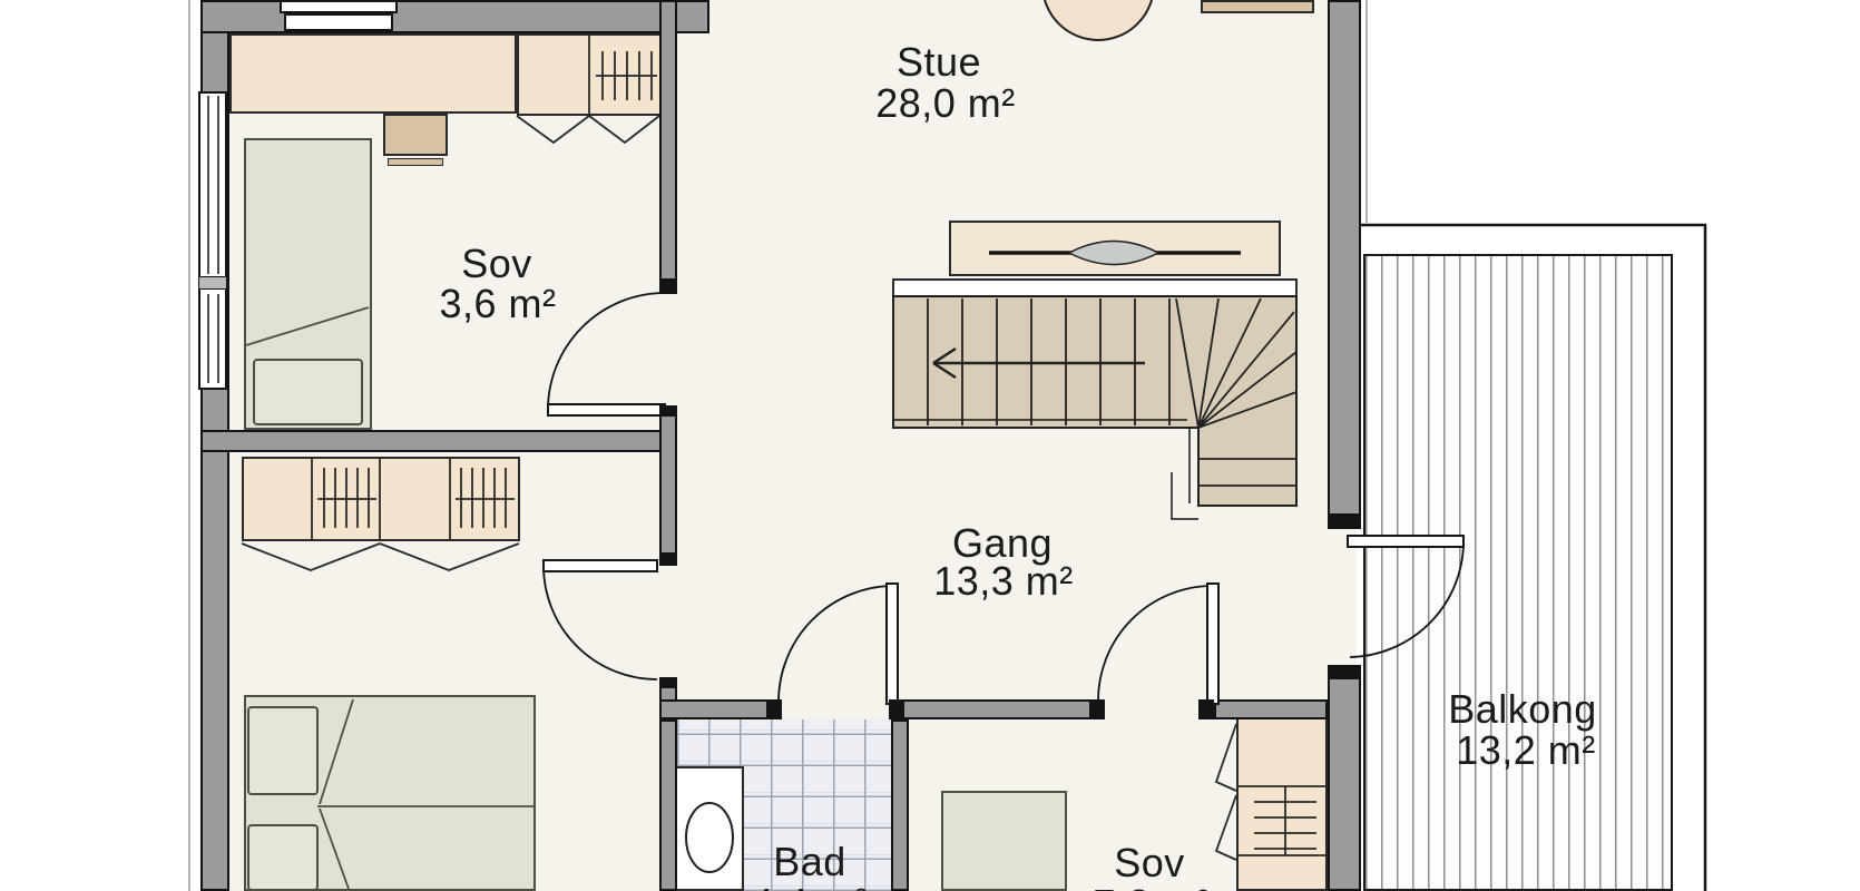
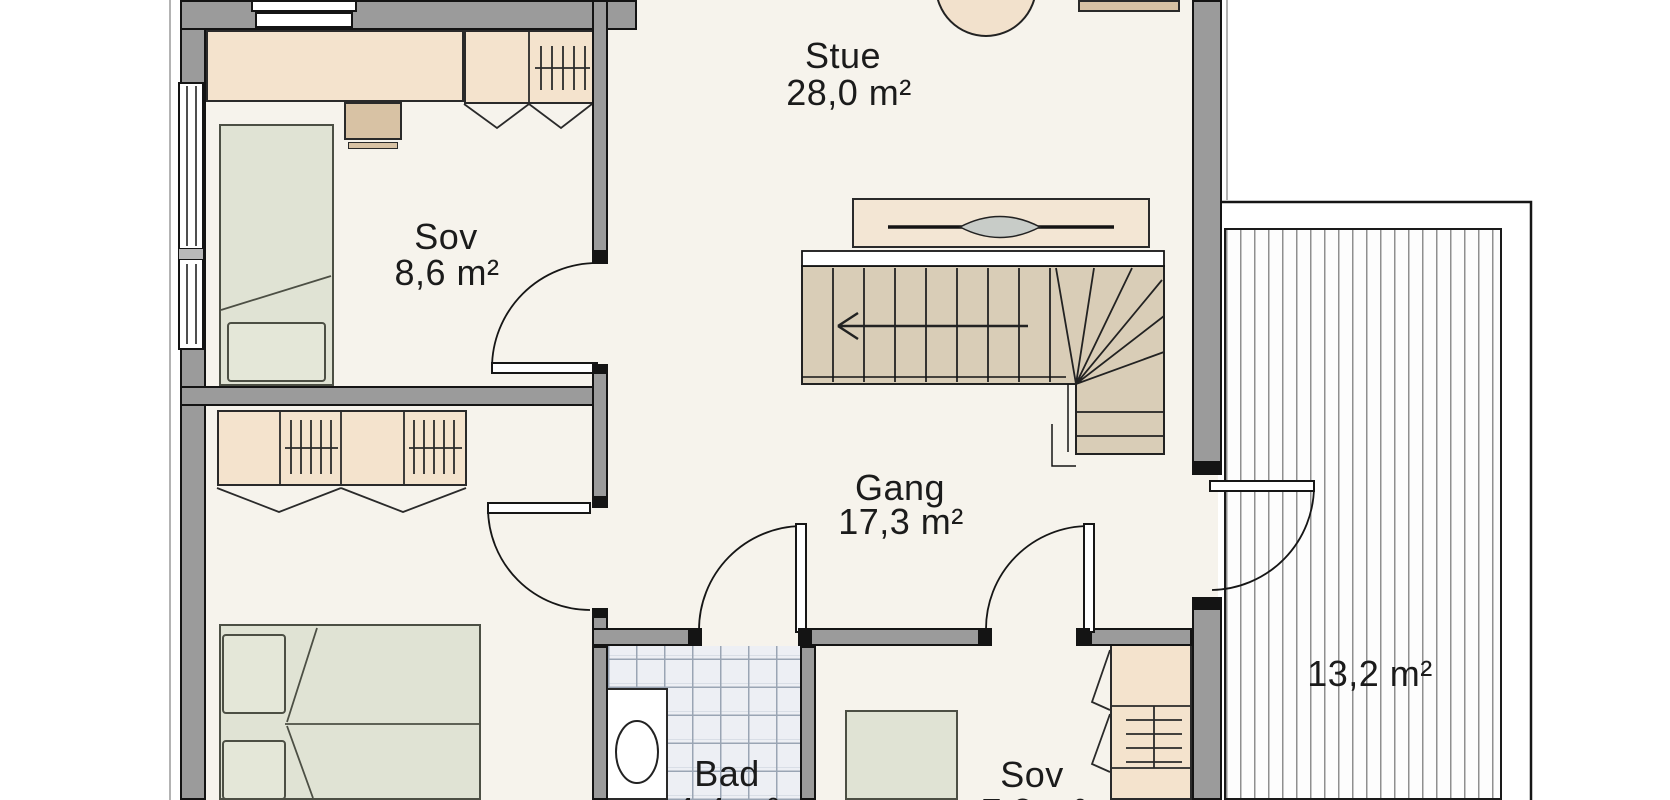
  Stue
  28,0 m²
  Sov
- 3,6 m²
+ 8,6 m²
  Gang
- 13,3 m²
+ 17,3 m²
  Bad
  Sov
- Balkong
  13,2 m²
